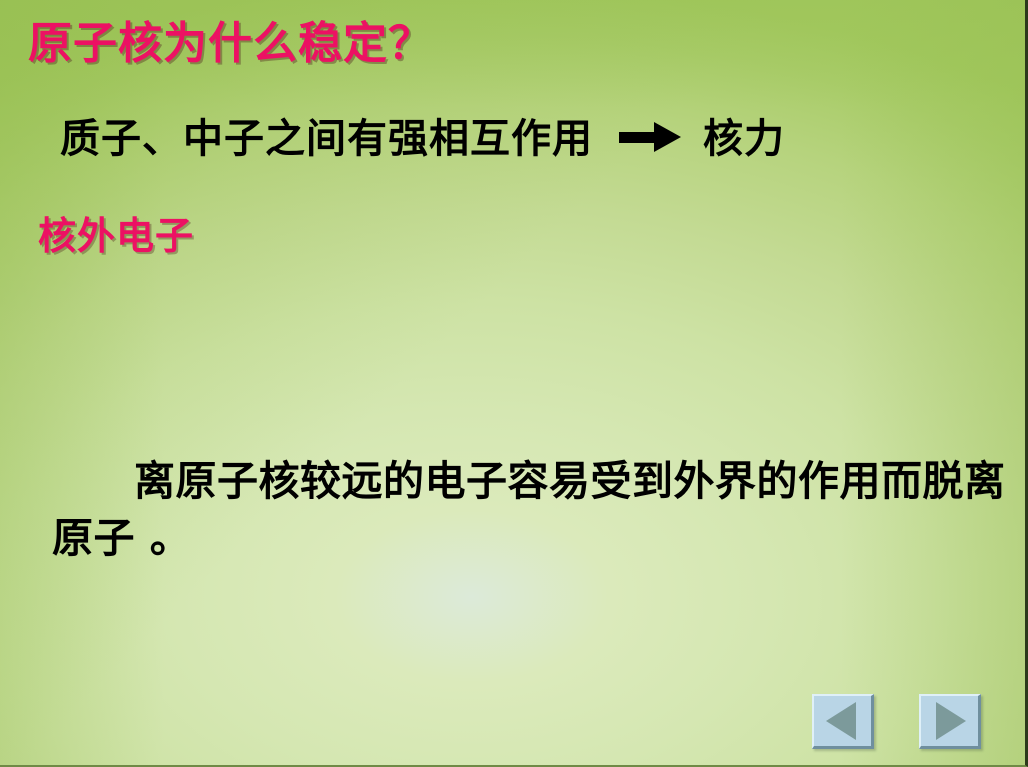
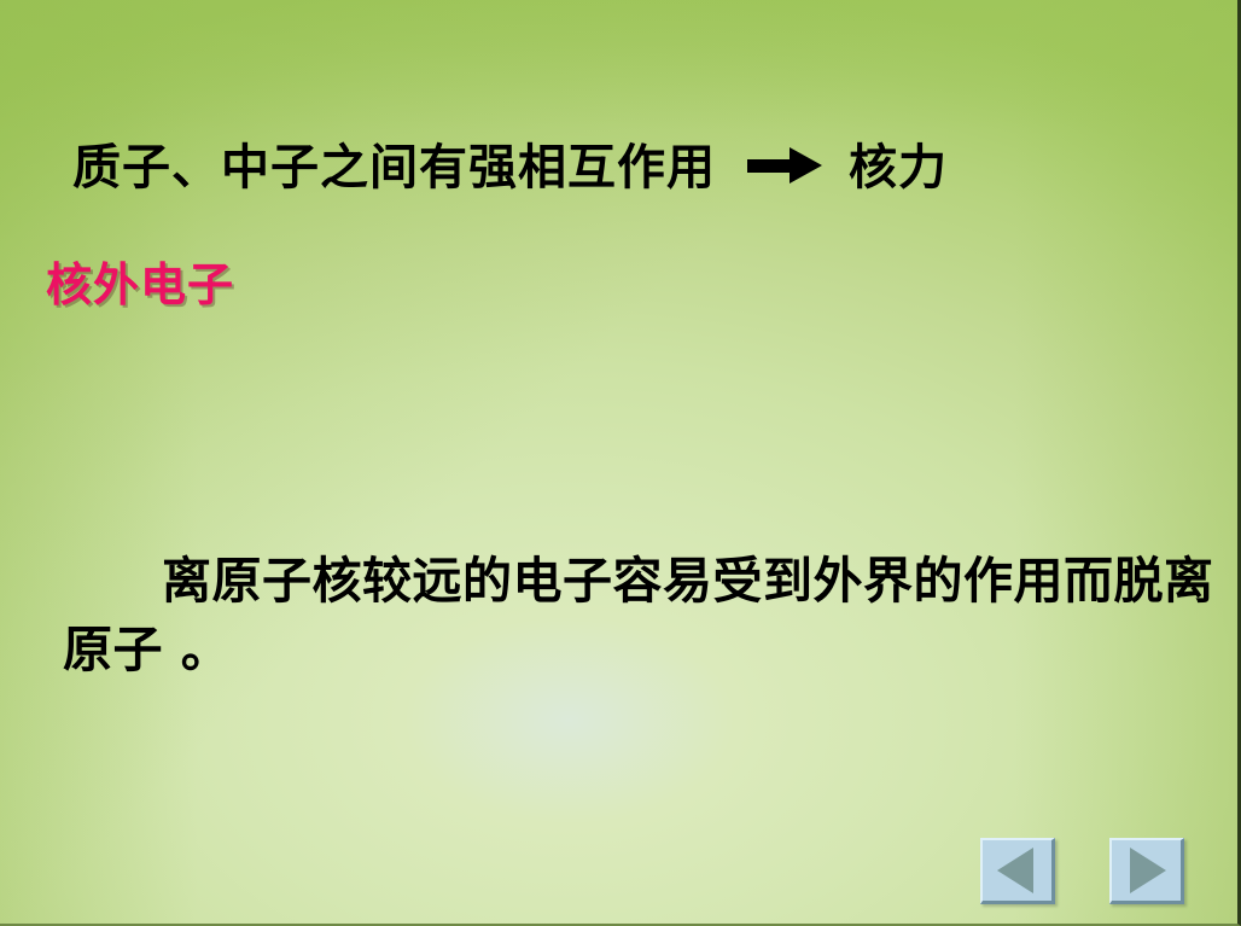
- 原子核为什么稳定？
  质子、中子之间有强相互作用
  核力
  核外电子
  离原子核较远的电子容易受到外界的作用而脱离原子 。
